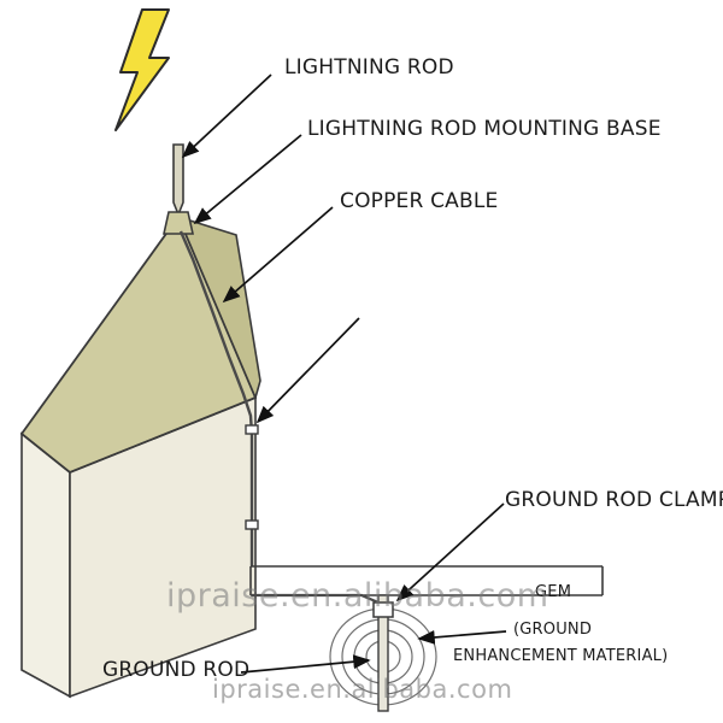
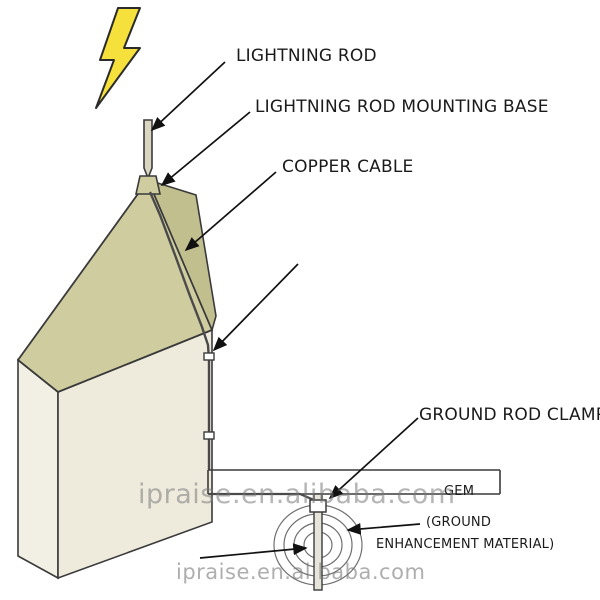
  LIGHTNING ROD
  LIGHTNING ROD MOUNTING BASE
  COPPER CABLE
  GROUND ROD CLAM
- GROUND ROD
  GEM
  (GROUND
  ENHANCEMENT MATERIAL)
  ipraise.en.alibaba.com
  ipraise.en.alibaba.com
